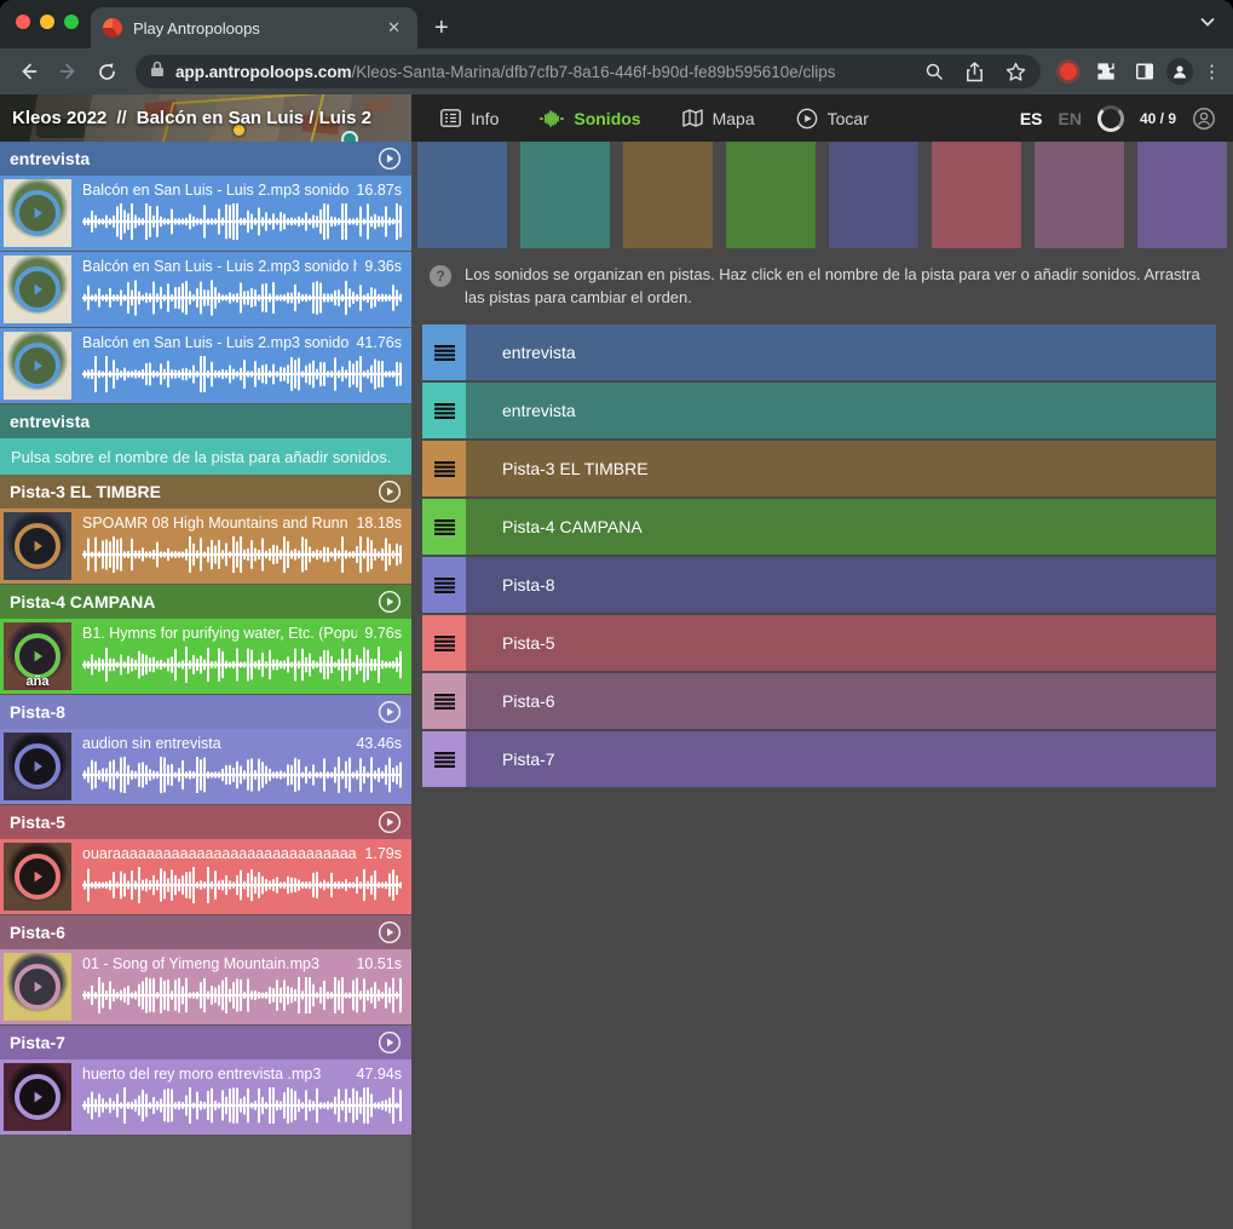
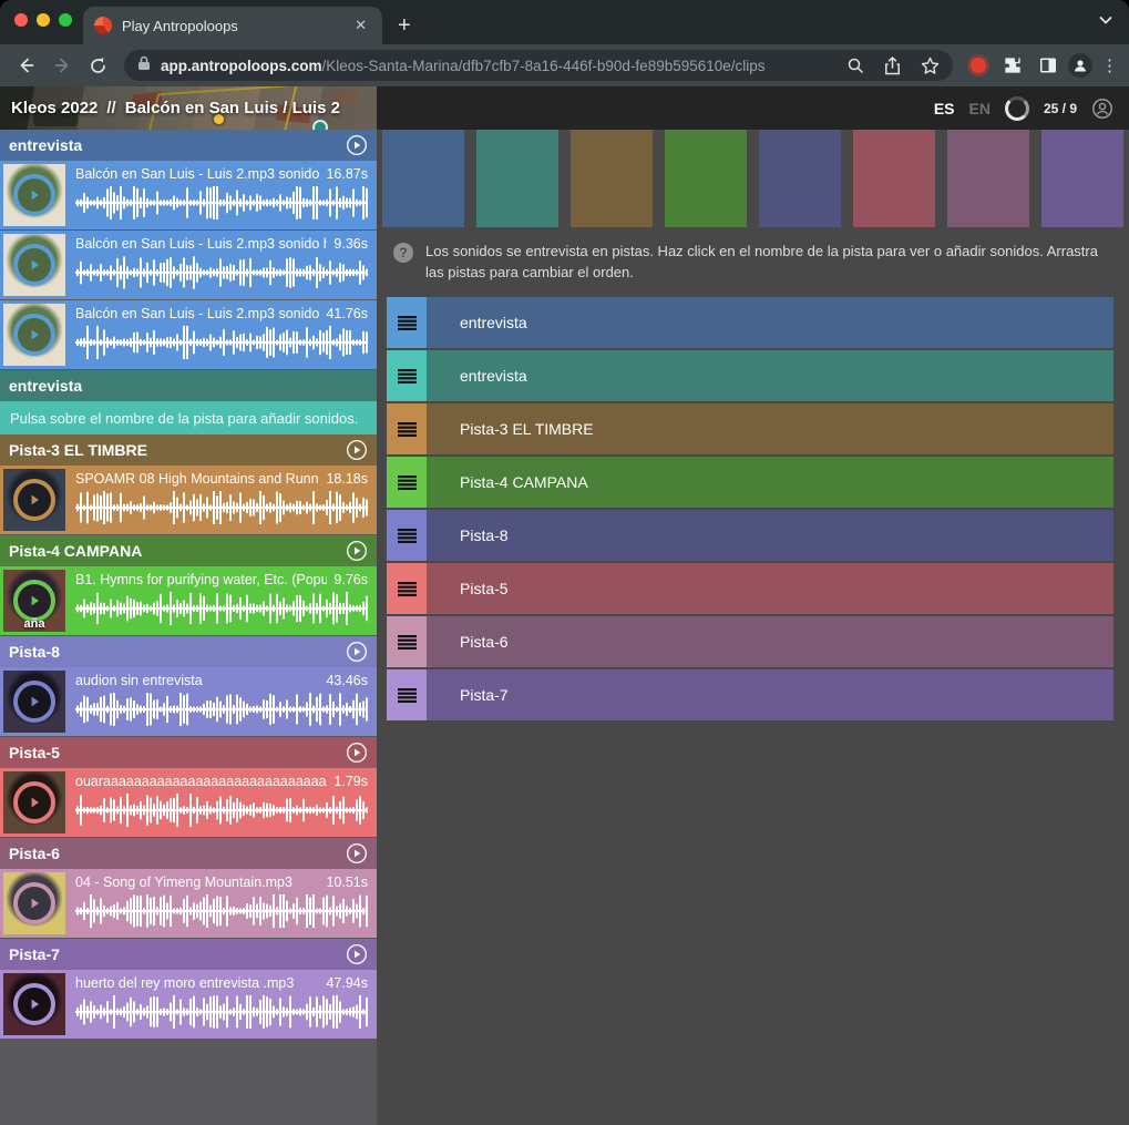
  Play Antropoloops
  ✕
  +
  app.antropoloops.com/Kleos-Santa-Marina/dfb7cfb7-8a16-446f-b90d-fe89b595610e/clips
  ⋮
  Kleos 2022
  //
  Balcón en San Luis / Luis 2
- Info
- Sonidos
- Mapa
- Tocar
  ES
  EN
- 40 / 9
+ 25 / 9
  entrevista
  Balcón en San Luis - Luis 2.mp3 sonido
  16.87s
  Balcón en San Luis - Luis 2.mp3 sonido h
  9.36s
  Balcón en San Luis - Luis 2.mp3 sonido
  41.76s
  entrevista
  Pulsa sobre el nombre de la pista para añadir sonidos.
  Pista-3 EL TIMBRE
  SPOAMR 08 High Mountains and Runn
  18.18s
  Pista-4 CAMPANA
  aña
  B1. Hymns for purifying water, Etc. (Popu
  9.76s
  Pista-8
  audion sin entrevista
  43.46s
  Pista-5
  ouaraaaaaaaaaaaaaaaaaaaaaaaaaaaaa
  1.79s
  Pista-6
- 01 - Song of Yimeng Mountain.mp3
+ 04 - Song of Yimeng Mountain.mp3
  10.51s
  Pista-7
  huerto del rey moro entrevista .mp3
  47.94s
  ?
- Los sonidos se organizan en pistas. Haz click en el nombre de la pista para ver o añadir sonidos. Arrastra las pistas para cambiar el orden.
+ Los sonidos se entrevista en pistas. Haz click en el nombre de la pista para ver o añadir sonidos. Arrastra las pistas para cambiar el orden.
  entrevista
  entrevista
  Pista-3 EL TIMBRE
  Pista-4 CAMPANA
  Pista-8
  Pista-5
  Pista-6
  Pista-7
